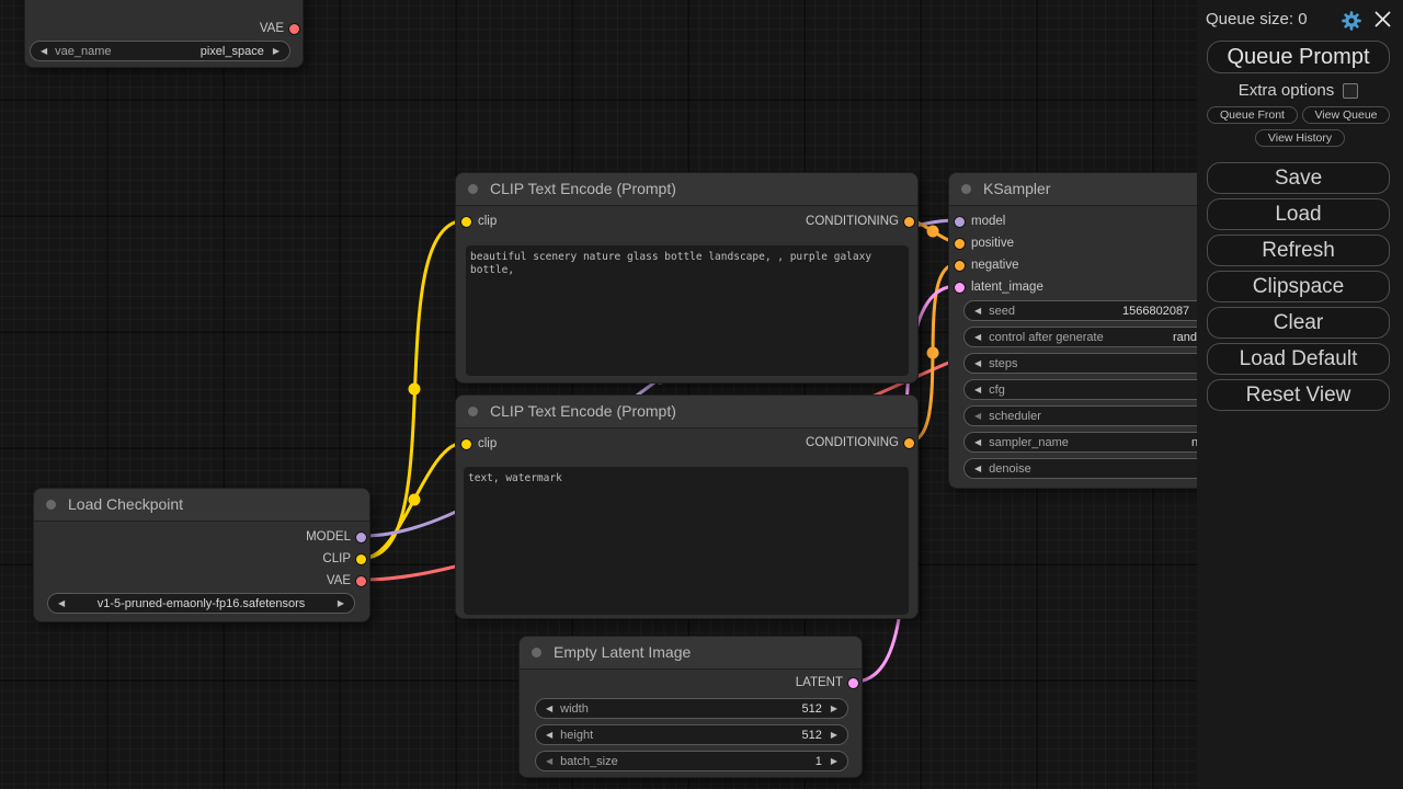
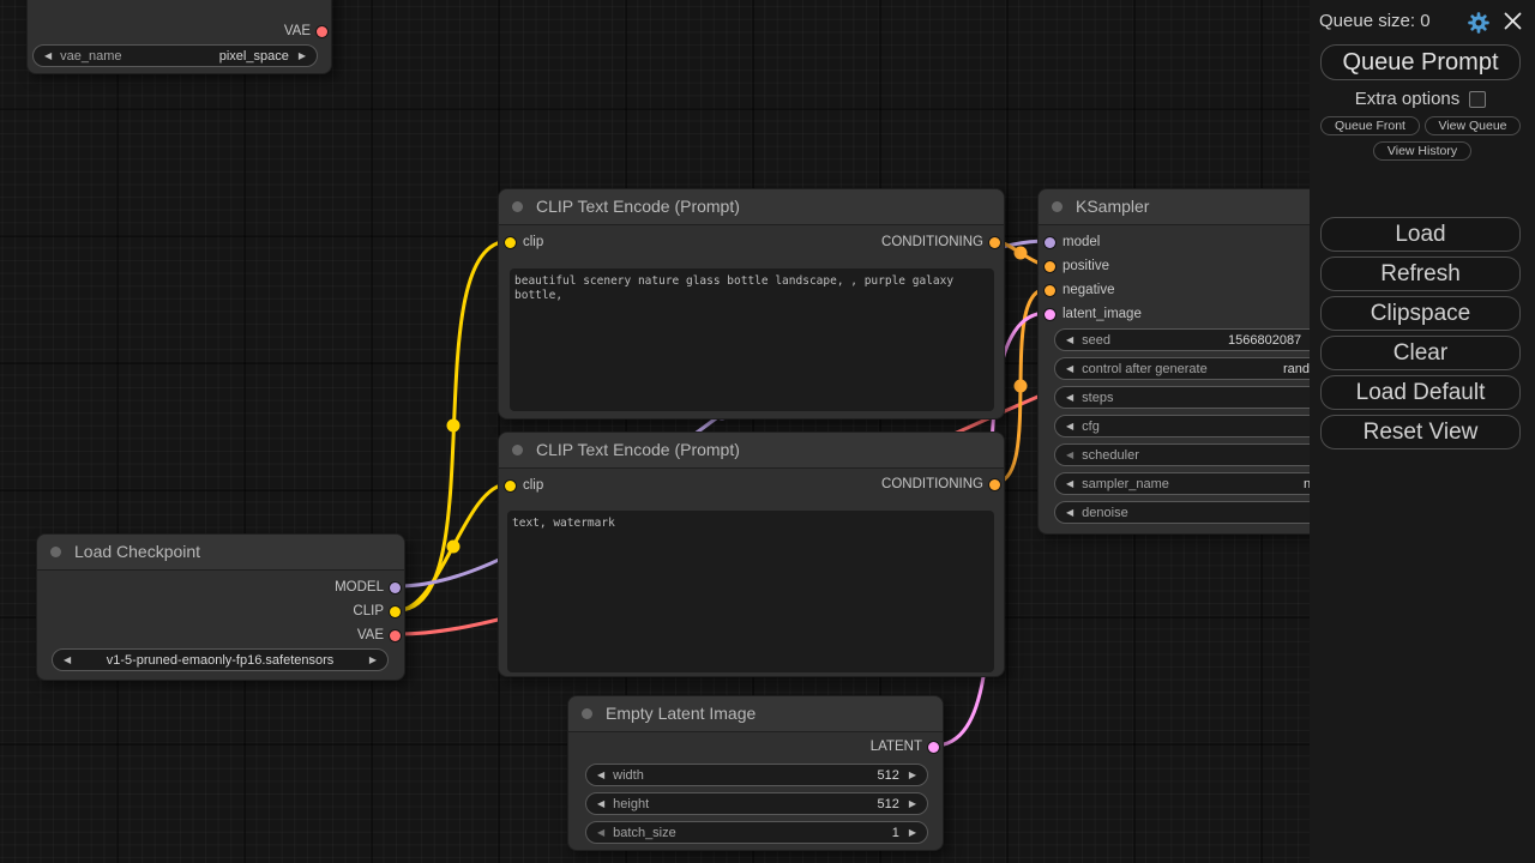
  VAE
  ◀
  vae_name
  pixel_space
  ▶
  CLIP Text Encode (Prompt)
  clip
  CONDITIONING
  beautiful scenery nature glass bottle landscape, , purple galaxy bottle,
  CLIP Text Encode (Prompt)
  clip
  CONDITIONING
  text, watermark
  Load Checkpoint
  MODEL
  CLIP
  VAE
  ◀
  v1-5-pruned-emaonly-fp16.safetensors
  ▶
  Empty Latent Image
  LATENT
  ◀
  width
  512
  ▶
  ◀
  height
  512
  ▶
  ◀
  batch_size
  1
  ▶
  KSampler
  model
  positive
  negative
  latent_image
  ◀
  seed
  1566802087
  ◀
  control after generate
  rand
  ◀
  steps
  ◀
  cfg
  ◀
  scheduler
  ◀
  sampler_name
  n
  ◀
  denoise
  Queue size: 0
  Queue Prompt
  Extra options
  Queue Front
  View Queue
  View History
- Save
  Load
  Refresh
  Clipspace
  Clear
  Load Default
  Reset View
